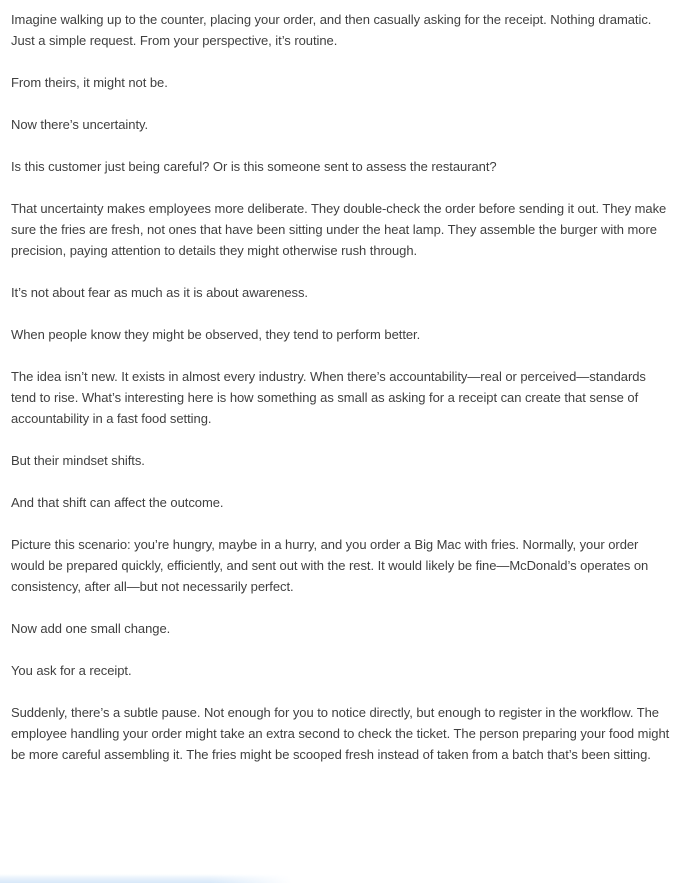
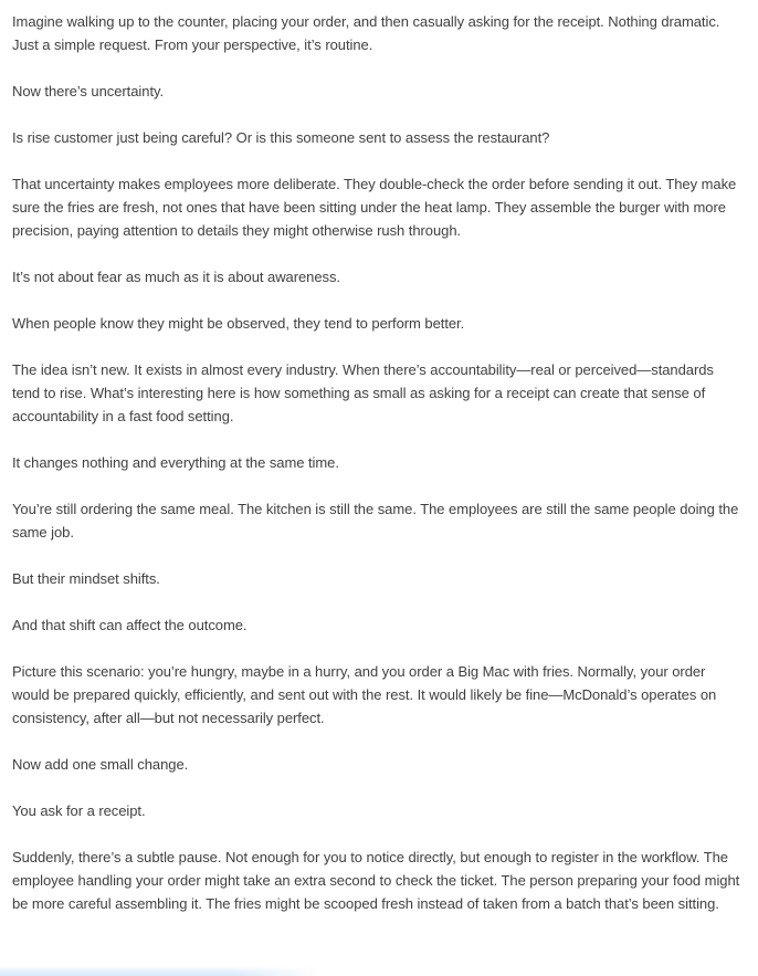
  Imagine walking up to the counter, placing your order, and then casually asking for the receipt. Nothing dramatic. Just a simple request. From your perspective, it’s routine.
- From theirs, it might not be.
  Now there’s uncertainty.
- Is this customer just being careful? Or is this someone sent to assess the restaurant?
+ Is rise customer just being careful? Or is this someone sent to assess the restaurant?
  That uncertainty makes employees more deliberate. They double-check the order before sending it out. They make sure the fries are fresh, not ones that have been sitting under the heat lamp. They assemble the burger with more precision, paying attention to details they might otherwise rush through.
  It’s not about fear as much as it is about awareness.
  When people know they might be observed, they tend to perform better.
  The idea isn’t new. It exists in almost every industry. When there’s accountability—real or perceived—standards tend to rise. What’s interesting here is how something as small as asking for a receipt can create that sense of accountability in a fast food setting.
+ It changes nothing and everything at the same time.
+ You’re still ordering the same meal. The kitchen is still the same. The employees are still the same people doing the same job.
  But their mindset shifts.
  And that shift can affect the outcome.
  Picture this scenario: you’re hungry, maybe in a hurry, and you order a Big Mac with fries. Normally, your order would be prepared quickly, efficiently, and sent out with the rest. It would likely be fine—McDonald’s operates on consistency, after all—but not necessarily perfect.
  Now add one small change.
  You ask for a receipt.
  Suddenly, there’s a subtle pause. Not enough for you to notice directly, but enough to register in the workflow. The employee handling your order might take an extra second to check the ticket. The person preparing your food might be more careful assembling it. The fries might be scooped fresh instead of taken from a batch that’s been sitting.
